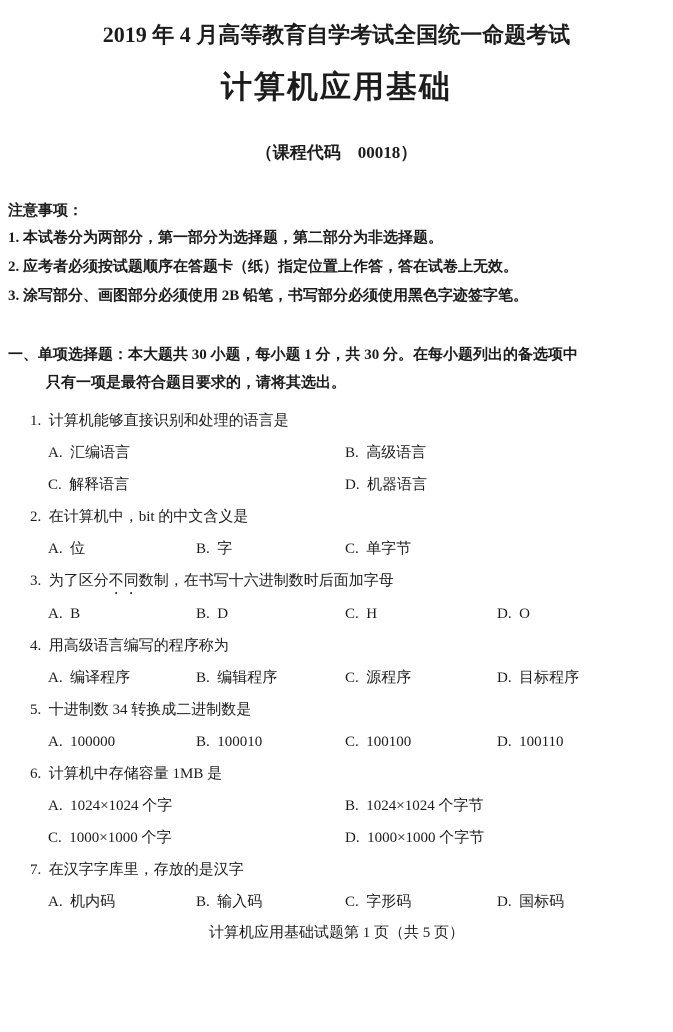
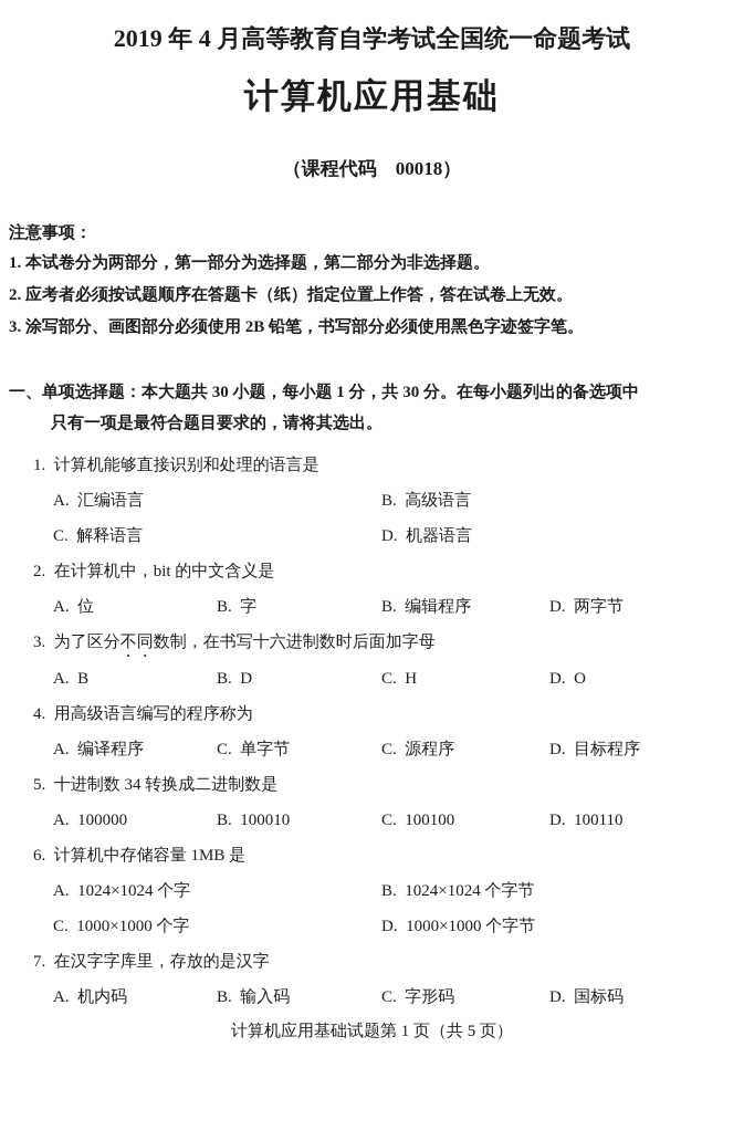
  2019 年 4 月高等教育自学考试全国统一命题考试
  计算机应用基础
  （课程代码 00018）
  注意事项：
  1. 本试卷分为两部分，第一部分为选择题，第二部分为非选择题。
  2. 应考者必须按试题顺序在答题卡（纸）指定位置上作答，答在试卷上无效。
  3. 涂写部分、画图部分必须使用 2B 铅笔，书写部分必须使用黑色字迹签字笔。
  一、单项选择题：本大题共 30 小题，每小题 1 分，共 30 分。在每小题列出的备选项中
  只有一项是最符合题目要求的，请将其选出。
  1. 计算机能够直接识别和处理的语言是
  A. 汇编语言
  B. 高级语言
  C. 解释语言
  D. 机器语言
  2. 在计算机中，bit 的中文含义是
  A. 位
  B. 字
- C. 单字节
+ B. 编辑程序
+ D. 两字节
  3. 为了区分不同数制，在书写十六进制数时后面加字母
  A. B
  B. D
  C. H
  D. O
  4. 用高级语言编写的程序称为
  A. 编译程序
- B. 编辑程序
+ C. 单字节
  C. 源程序
  D. 目标程序
  5. 十进制数 34 转换成二进制数是
  A. 100000
  B. 100010
  C. 100100
  D. 100110
  6. 计算机中存储容量 1MB 是
  A. 1024×1024 个字
  B. 1024×1024 个字节
  C. 1000×1000 个字
  D. 1000×1000 个字节
  7. 在汉字字库里，存放的是汉字
  A. 机内码
  B. 输入码
  C. 字形码
  D. 国标码
  计算机应用基础试题第 1 页（共 5 页）
